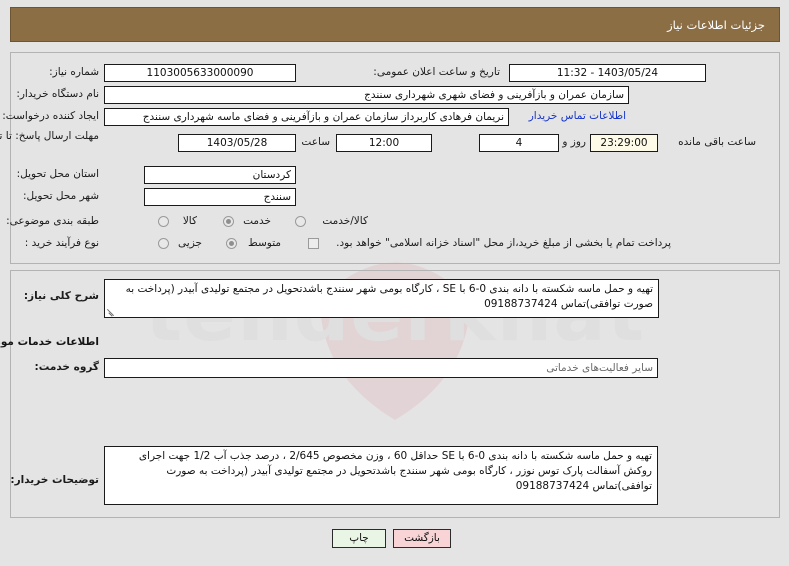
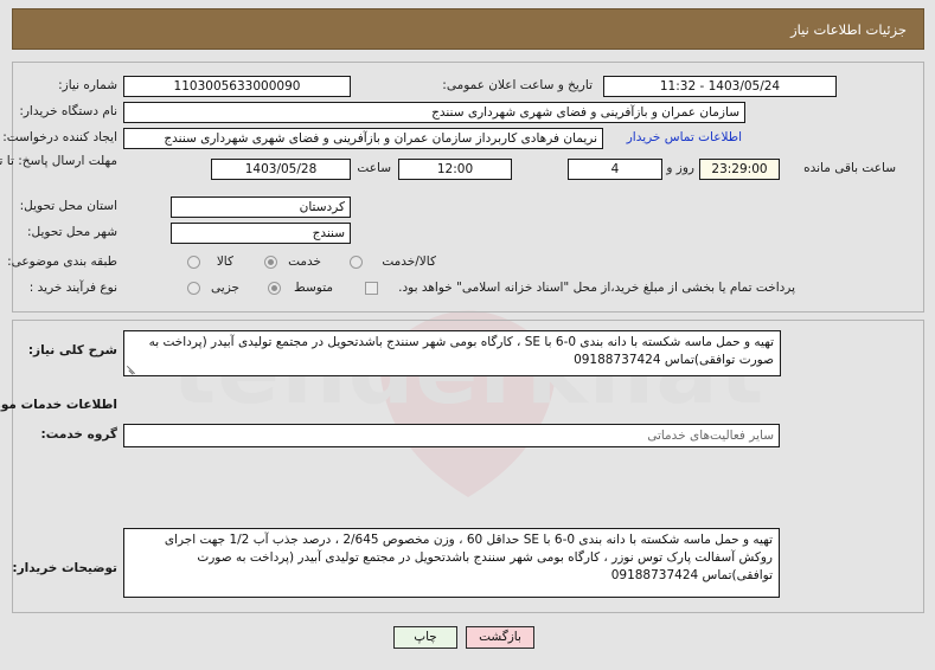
  جزئیات اطلاعات نیاز
  شماره نیاز:
  1103005633000090
  تاریخ و ساعت اعلان عمومی:
  1403/05/24 - 11:32
  نام دستگاه خریدار:
  سازمان عمران و بازآفرینی و فضای شهری شهرداری سنندج
  ایجاد کننده درخواست:
- نریمان فرهادی کاربرداز سازمان عمران و بازآفرینی و فضای ماسه شهرداری سنندج
+ نریمان فرهادی کاربرداز سازمان عمران و بازآفرینی و فضای شهری شهرداری سنندج
  اطلاعات تماس خریدار
  مهلت ارسال پاسخ: تا ت
  1403/05/28
  ساعت
  12:00
  4
  روز و
  23:29:00
  ساعت باقی مانده
  استان محل تحویل:
  کردستان
  شهر محل تحویل:
  سنندج
  طبقه بندی موضوعی:
  کالا
  خدمت
  کالا/خدمت
  نوع فرآیند خرید :
  جزیی
  متوسط
  پرداخت تمام یا بخشی از مبلغ خرید،از محل "اسناد خزانه اسلامی" خواهد بود.
  شرح کلی نیاز:
  تهیه و حمل ماسه شکسته با دانه بندی 0-6 با SE ، کارگاه بومی شهر سنندج باشدتحویل در مجتمع تولیدی آبیدر (پرداخت به صورت توافقی)تماس 09188737424
  اطلاعات خدمات مو
  گروه خدمت:
  سایر فعالیت‌های خدماتی
  توضیحات خریدار:
  تهیه و حمل ماسه شکسته با دانه بندی 0-6 با SE حداقل 60 ، وزن مخصوص 2/645 ، درصد جذب آب 1/2 جهت اجرای روکش آسفالت پارک توس نوزر ، کارگاه بومی شهر سنندج باشدتحویل در مجتمع تولیدی آبیدر (پرداخت به صورت توافقی)تماس 09188737424
  چاپ
  بازگشت
